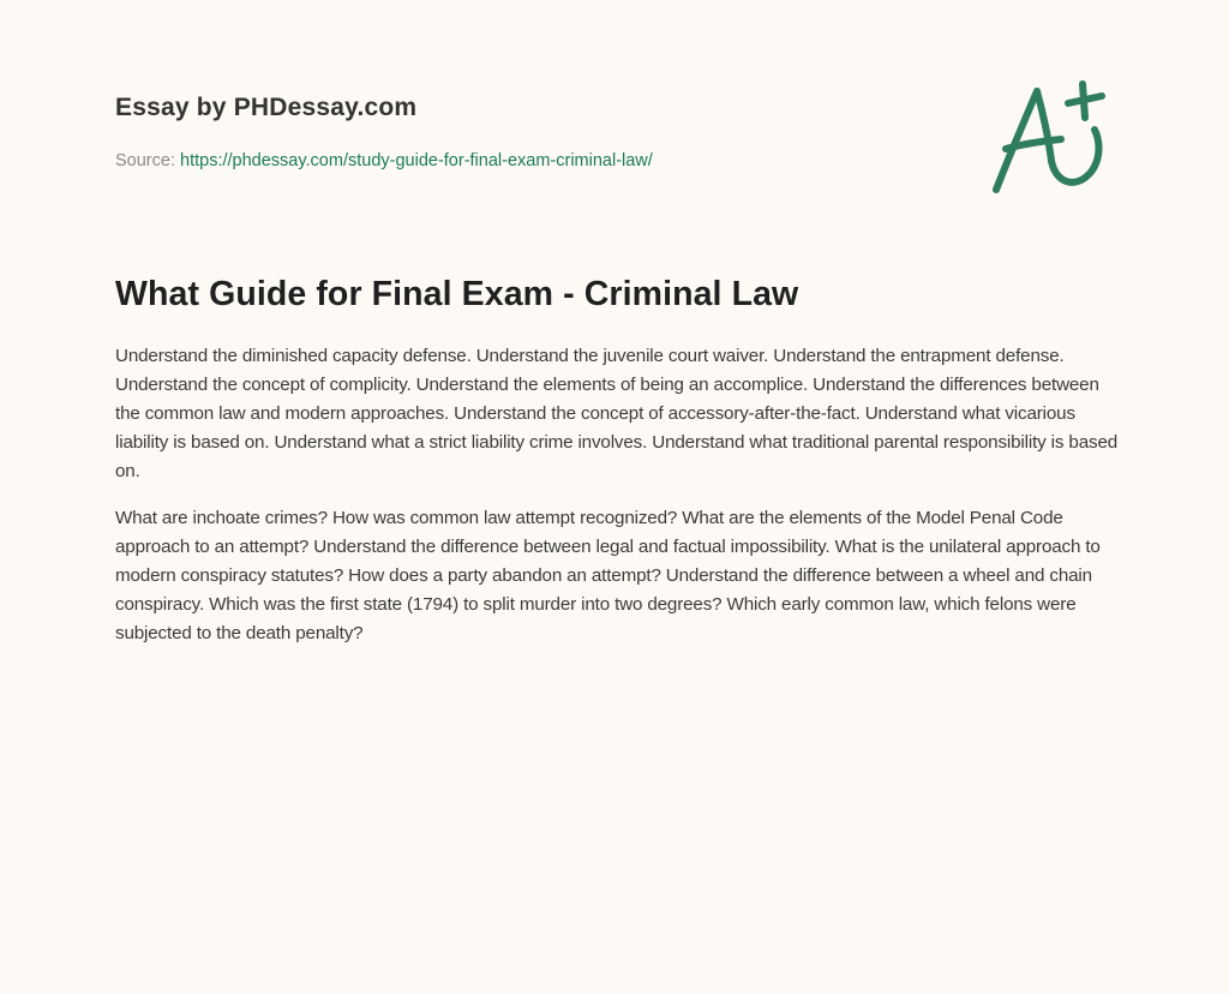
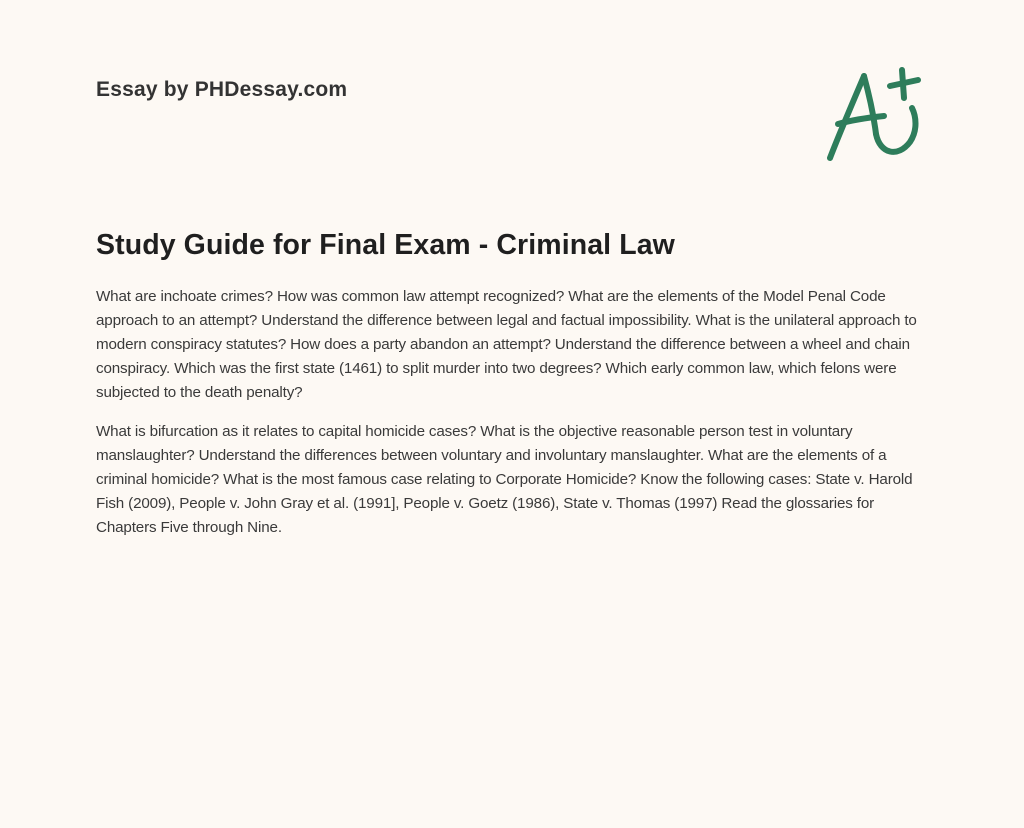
  Essay by PHDessay.com
- Source: https://phdessay.com/study-guide-for-final-exam-criminal-law/
- What Guide for Final Exam - Criminal Law
+ Study Guide for Final Exam - Criminal Law
- Understand the diminished capacity defense. Understand the juvenile court waiver. Understand the entrapment defense. Understand the concept of complicity. Understand the elements of being an accomplice. Understand the differences between the common law and modern approaches. Understand the concept of accessory-after-the-fact. Understand what vicarious liability is based on. Understand what a strict liability crime involves. Understand what traditional parental responsibility is based on.
- What are inchoate crimes? How was common law attempt recognized? What are the elements of the Model Penal Code approach to an attempt? Understand the difference between legal and factual impossibility. What is the unilateral approach to modern conspiracy statutes? How does a party abandon an attempt? Understand the difference between a wheel and chain conspiracy. Which was the first state (1794) to split murder into two degrees? Which early common law, which felons were subjected to the death penalty?
+ What are inchoate crimes? How was common law attempt recognized? What are the elements of the Model Penal Code approach to an attempt? Understand the difference between legal and factual impossibility. What is the unilateral approach to modern conspiracy statutes? How does a party abandon an attempt? Understand the difference between a wheel and chain conspiracy. Which was the first state (1461) to split murder into two degrees? Which early common law, which felons were subjected to the death penalty?
+ What is bifurcation as it relates to capital homicide cases? What is the objective reasonable person test in voluntary manslaughter? Understand the differences between voluntary and involuntary manslaughter. What are the elements of a criminal homicide? What is the most famous case relating to Corporate Homicide? Know the following cases: State v. Harold Fish (2009), People v. John Gray et al. (1991], People v. Goetz (1986), State v. Thomas (1997) Read the glossaries for Chapters Five through Nine.
